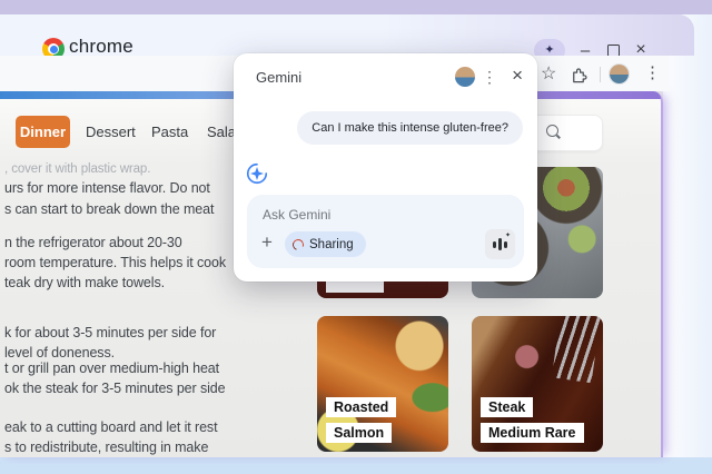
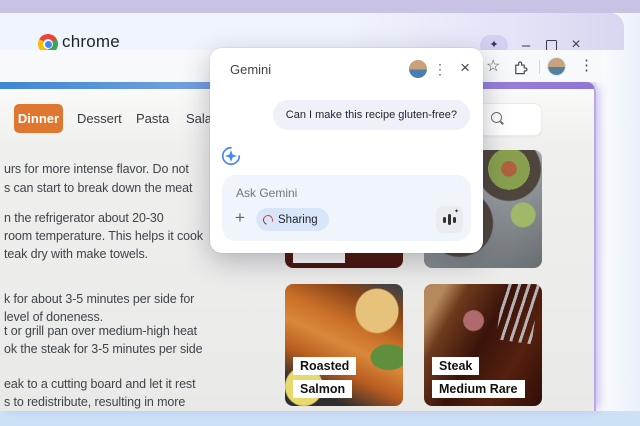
  Dinner
  Dessert
  Pasta
  Sala
- , cover it with plastic wrap.
  urs for more intense flavor. Do not
  s can start to break down the meat
  n the refrigerator about 20-30
  room temperature. This helps it cook
  teak dry with make towels.
  k for about 3-5 minutes per side for
  level of doneness.
  t or grill pan over medium-high heat
  ok the steak for 3-5 minutes per side
  eak to a cutting board and let it rest
- s to redistribute, resulting in make
+ s to redistribute, resulting in more
  Roasted
  Salmon
  Steak
  Medium Rare
  chrome
  ✦
  –
  ×
  ☆
  ⋮
  Gemini
  ⋮
  ×
- Can I make this intense gluten-free?
+ Can I make this recipe gluten-free?
  Ask Gemini
  +
  Sharing
